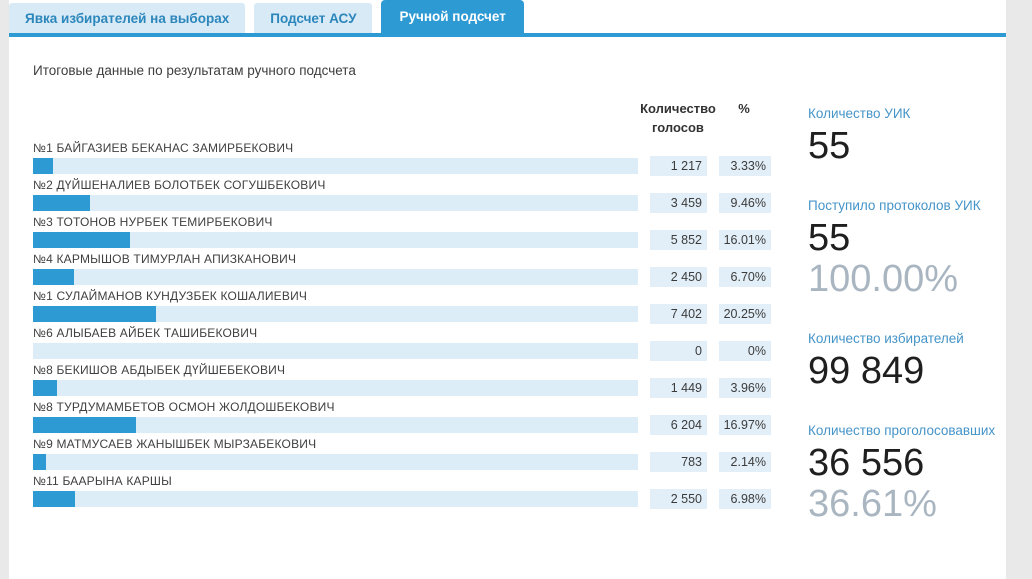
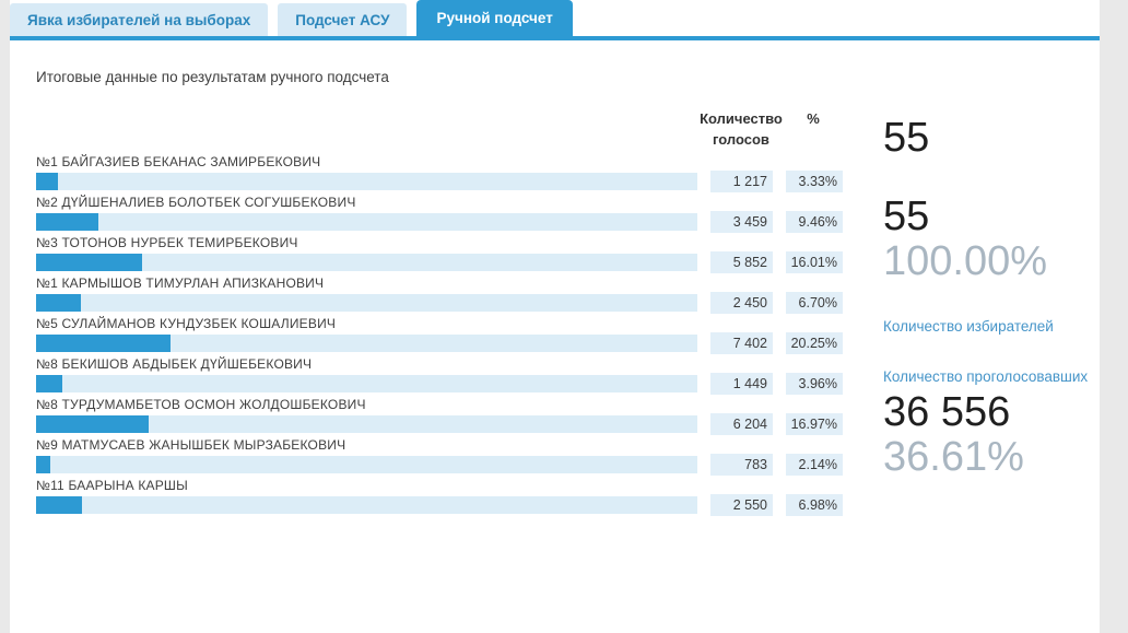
  Явка избирателей на выборах
  Подсчет АСУ
  Ручной подсчет
  Итоговые данные по результатам ручного подсчета
  Количество голосов
  %
  №1 БАЙГАЗИЕВ БЕКАНАС ЗАМИРБЕКОВИЧ
  1 217
  3.33%
  №2 ДҮЙШЕНАЛИЕВ БОЛОТБЕК СОГУШБЕКОВИЧ
  3 459
  9.46%
  №3 ТОТОНОВ НУРБЕК ТЕМИРБЕКОВИЧ
  5 852
  16.01%
- №4 КАРМЫШОВ ТИМУРЛАН АПИЗКАНОВИЧ
+ №1 КАРМЫШОВ ТИМУРЛАН АПИЗКАНОВИЧ
  2 450
  6.70%
- №1 СУЛАЙМАНОВ КУНДУЗБЕК КОШАЛИЕВИЧ
+ №5 СУЛАЙМАНОВ КУНДУЗБЕК КОШАЛИЕВИЧ
  7 402
  20.25%
- №6 АЛЫБАЕВ АЙБЕК ТАШИБЕКОВИЧ
- 0
- 0%
  №8 БЕКИШОВ АБДЫБЕК ДҮЙШЕБЕКОВИЧ
  1 449
  3.96%
  №8 ТУРДУМАМБЕТОВ ОСМОН ЖОЛДОШБЕКОВИЧ
  6 204
  16.97%
  №9 МАТМУСАЕВ ЖАНЫШБЕК МЫРЗАБЕКОВИЧ
  783
  2.14%
  №11 БААРЫНА КАРШЫ
  2 550
  6.98%
- Количество УИК
  55
- Поступило протоколов УИК
  55
  100.00%
  Количество избирателей
- 99 849
  Количество проголосовавших
  36 556
  36.61%
